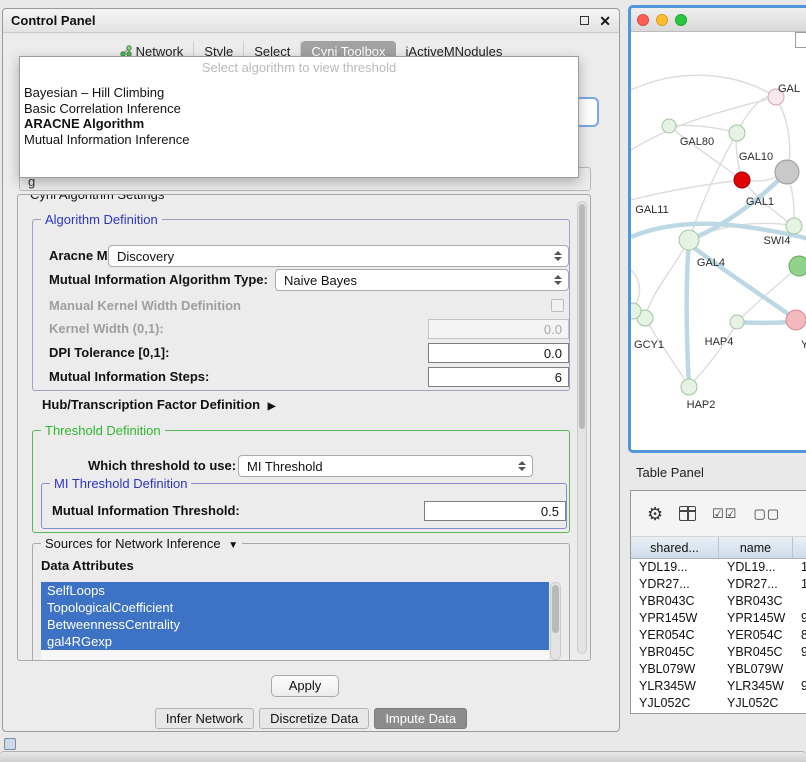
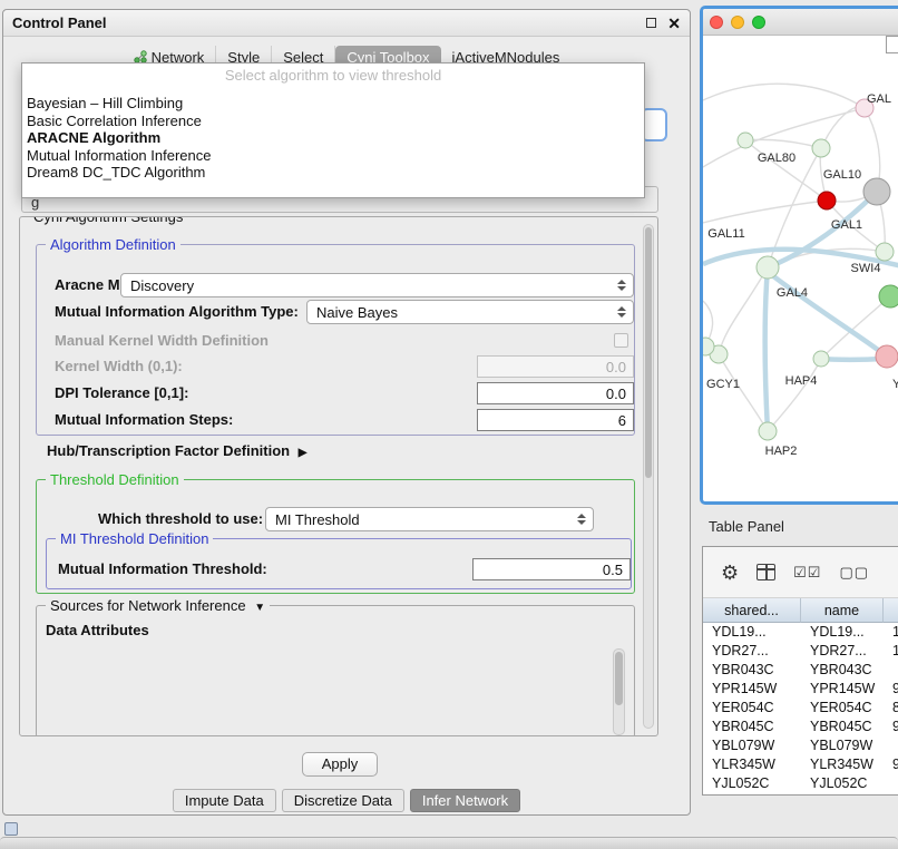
  Control Panel
  ✕
  Network
  Style
  Select
  Cyni Toolbox
  jActiveMNodules
  g
  Select algorithm to view threshold
  Bayesian – Hill Climbing
  Basic Correlation Inference
  ARACNE Algorithm
  Mutual Information Inference
+ Dream8 DC_TDC Algorithm
  Cyni Algorithm Settings
  Algorithm Definition
  Discovery
  Mutual Information Algorithm Type:
  Naive Bayes
  Manual Kernel Width Definition
  Kernel Width (0,1):
  0.0
  DPI Tolerance [0,1]:
  0.0
  Mutual Information Steps:
  6
  Hub/Transcription Factor Definition ▶
  Threshold Definition
  Which threshold to use:
  MI Threshold
  MI Threshold Definition
  Mutual Information Threshold:
  0.5
  Sources for Network Inference ▼
  Data Attributes
- SelfLoops
- TopologicalCoefficient
- BetweennessCentrality
- gal4RGexp
  Apply
- Infer Network
+ Impute Data
  Discretize Data
- Impute Data
+ Infer Network
  GAL
  GAL80
  GAL10
  GAL11
  GAL1
  SWI4
  GAL4
  GCY1
  HAP4
  Y
  HAP2
  Table Panel
  ⚙
  ☑☑
  ▢▢
  shared...
  name
  YDL19...
  YDL19...
  YDR27...
  YDR27...
  YBR043C
  YBR043C
  YPR145W
  YPR145W
  YER054C
  YER054C
  YBR045C
  YBR045C
  YBL079W
  YBL079W
  YLR345W
  YLR345W
  YJL052C
  YJL052C
